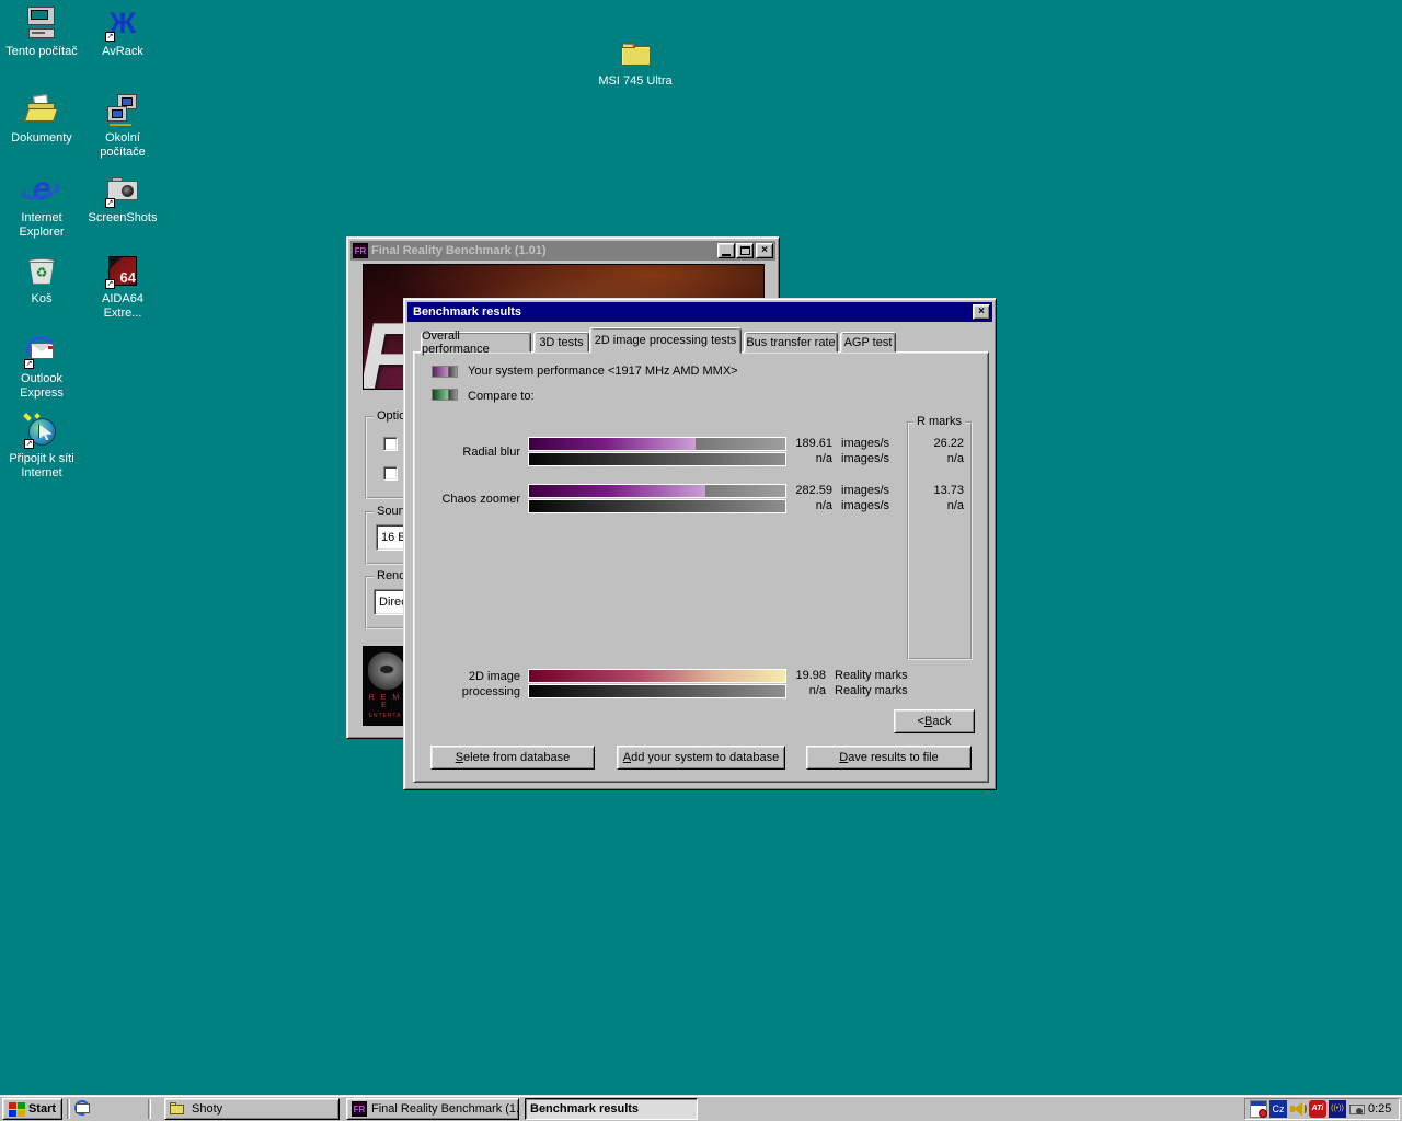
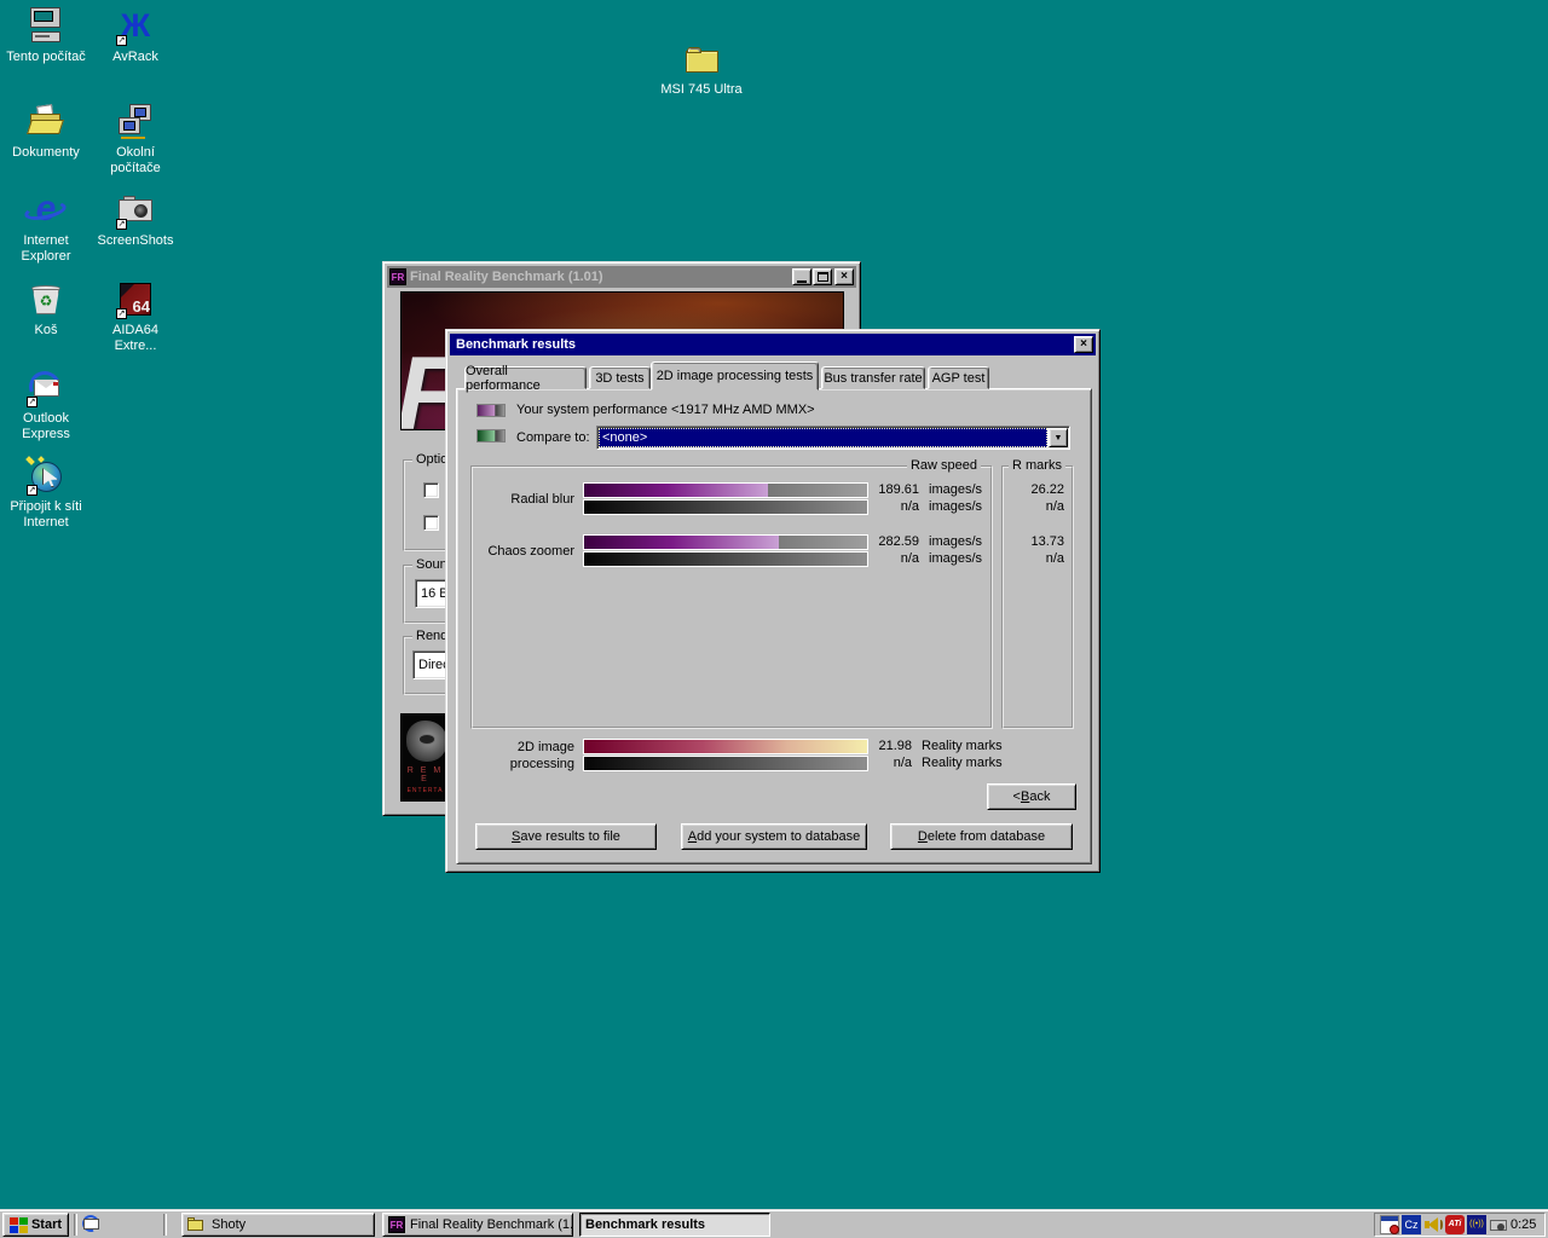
  Tento počítač
  Ж
  AvRack
  Dokumenty
  Okolní počítače
  e
  Internet Explorer
  ScreenShots
  ♻
  Koš
  64
  AIDA64 Extre...
  Outlook Express
  Připojit k síti Internet
  MSI 745 Ultra
  FR
  Final Reality Benchmark (1.01)
  ×
  F
  Soun
  16 B
  Dire
  Benchmark results
  ×
  Overall performance
  3D tests
  2D image processing tests
  Bus transfer rate
  AGP test
  Your system performance <1917 MHz AMD MMX>
  Compare to:
+ <none>
+ Raw speed
  R marks
  26.22
  n/a
  13.73
  n/a
  Radial blur
  189.61
  n/a
  images/s
  images/s
  Chaos zoomer
  282.59
  n/a
  images/s
  images/s
  2D image
  processing
- 19.98
+ 21.98
  n/a
  Reality marks
  Reality marks
  <
  B
  ack
  S
- elete from database
+ ave results to file
  A
  dd your system to database
  D
- ave results to file
+ elete from database
  Start
  Shoty
  FR
  Final Reality Benchmark (1.
  Benchmark results
  Cz
  0:25
